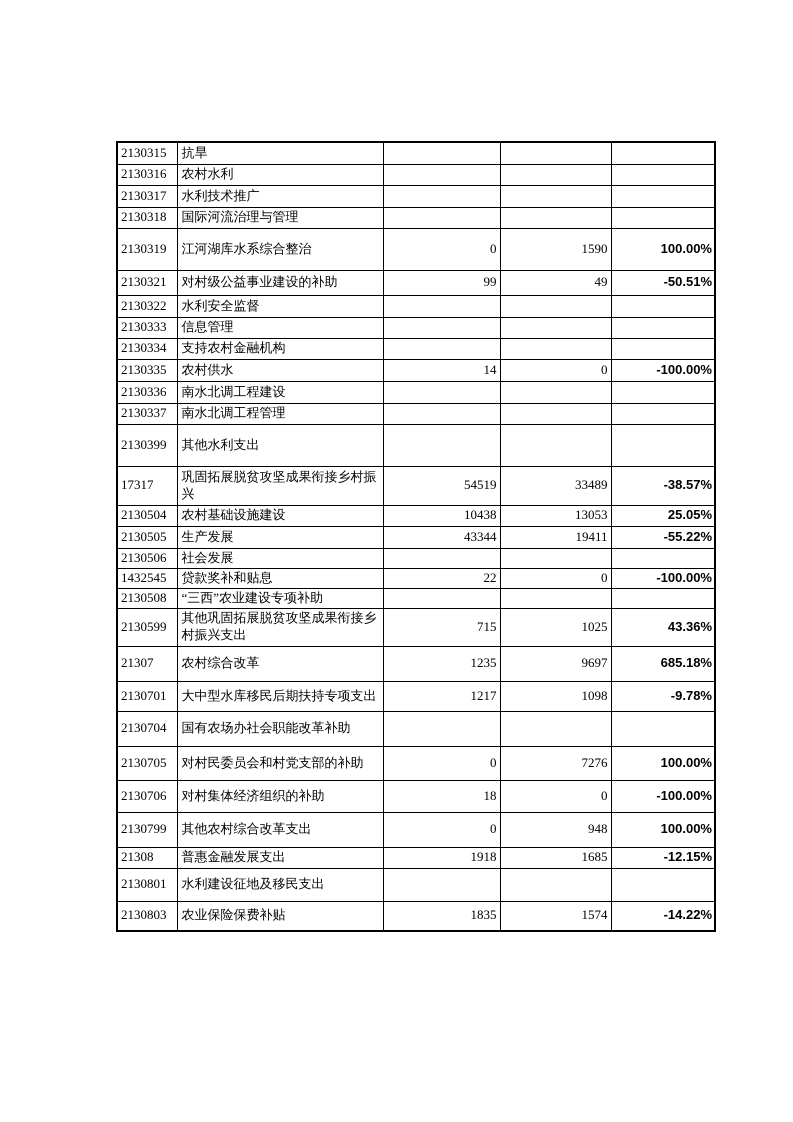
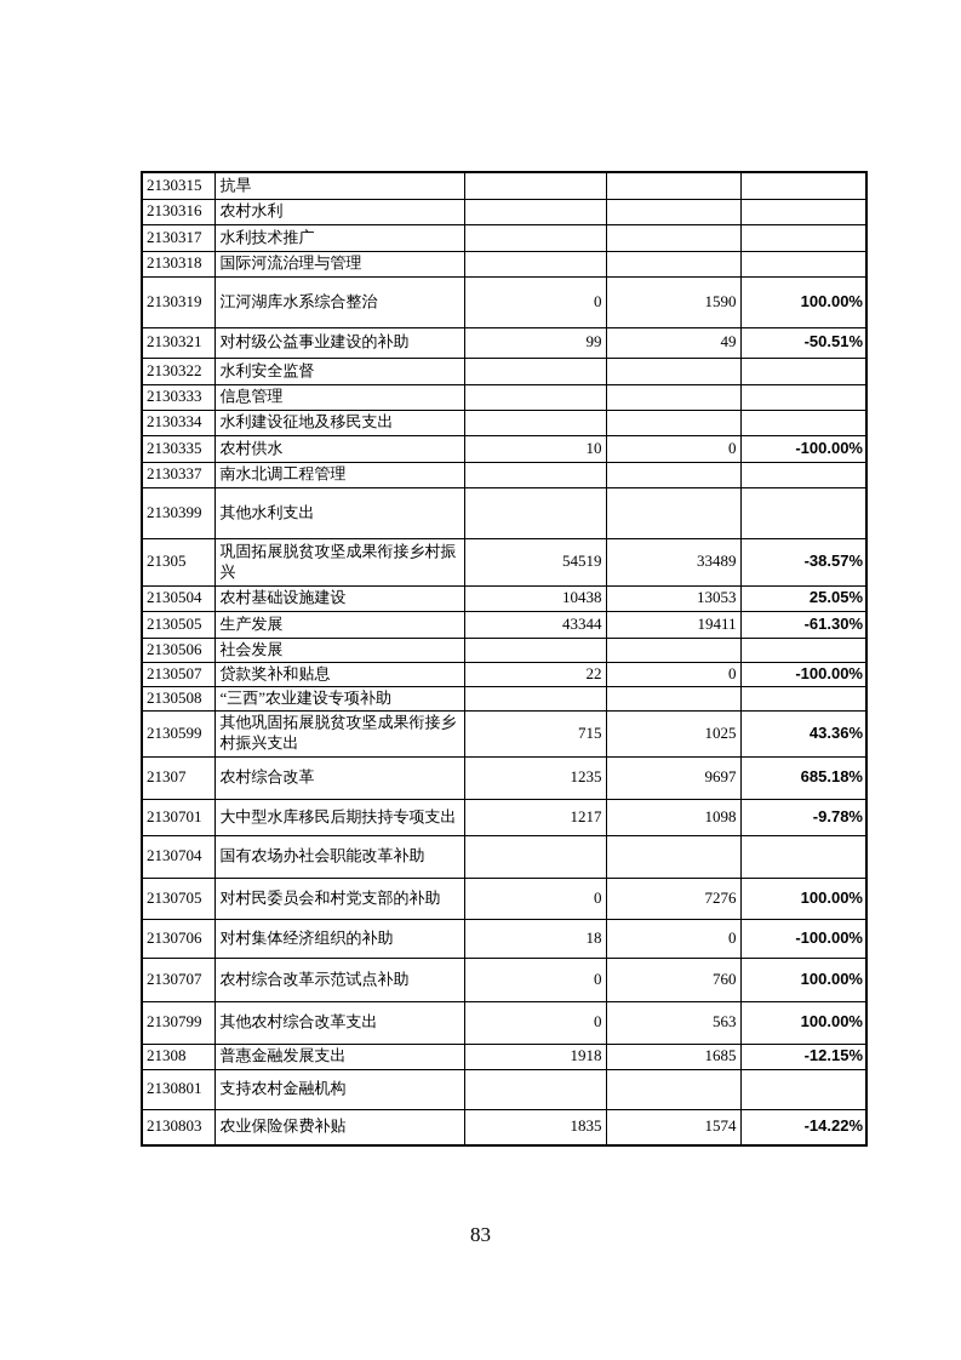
  2130315	抗旱
  2130316	农村水利
  2130317	水利技术推广
  2130318	国际河流治理与管理
  2130319	江河湖库水系综合整治	0	1590	100.00%
  2130321	对村级公益事业建设的补助	99	49	-50.51%
  2130322	水利安全监督
  2130333	信息管理
- 2130334	支持农村金融机构
+ 2130334	水利建设征地及移民支出
- 2130335	农村供水	14	0	-100.00%
+ 2130335	农村供水	10	0	-100.00%
- 2130336	南水北调工程建设
  2130337	南水北调工程管理
  2130399	其他水利支出
- 17317	巩固拓展脱贫攻坚成果衔接乡村振兴	54519	33489	-38.57%
+ 21305	巩固拓展脱贫攻坚成果衔接乡村振兴	54519	33489	-38.57%
  2130504	农村基础设施建设	10438	13053	25.05%
- 2130505	生产发展	43344	19411	-55.22%
+ 2130505	生产发展	43344	19411	-61.30%
  2130506	社会发展
- 1432545	贷款奖补和贴息	22	0	-100.00%
+ 2130507	贷款奖补和贴息	22	0	-100.00%
  2130508	“三西”农业建设专项补助
  2130599	其他巩固拓展脱贫攻坚成果衔接乡村振兴支出	715	1025	43.36%
  21307	农村综合改革	1235	9697	685.18%
  2130701	大中型水库移民后期扶持专项支出	1217	1098	-9.78%
  2130704	国有农场办社会职能改革补助
  2130705	对村民委员会和村党支部的补助	0	7276	100.00%
  2130706	对村集体经济组织的补助	18	0	-100.00%
+ 2130707	农村综合改革示范试点补助	0	760	100.00%
- 2130799	其他农村综合改革支出	0	948	100.00%
+ 2130799	其他农村综合改革支出	0	563	100.00%
  21308	普惠金融发展支出	1918	1685	-12.15%
- 2130801	水利建设征地及移民支出
+ 2130801	支持农村金融机构
  2130803	农业保险保费补贴	1835	1574	-14.22%
+ 83
